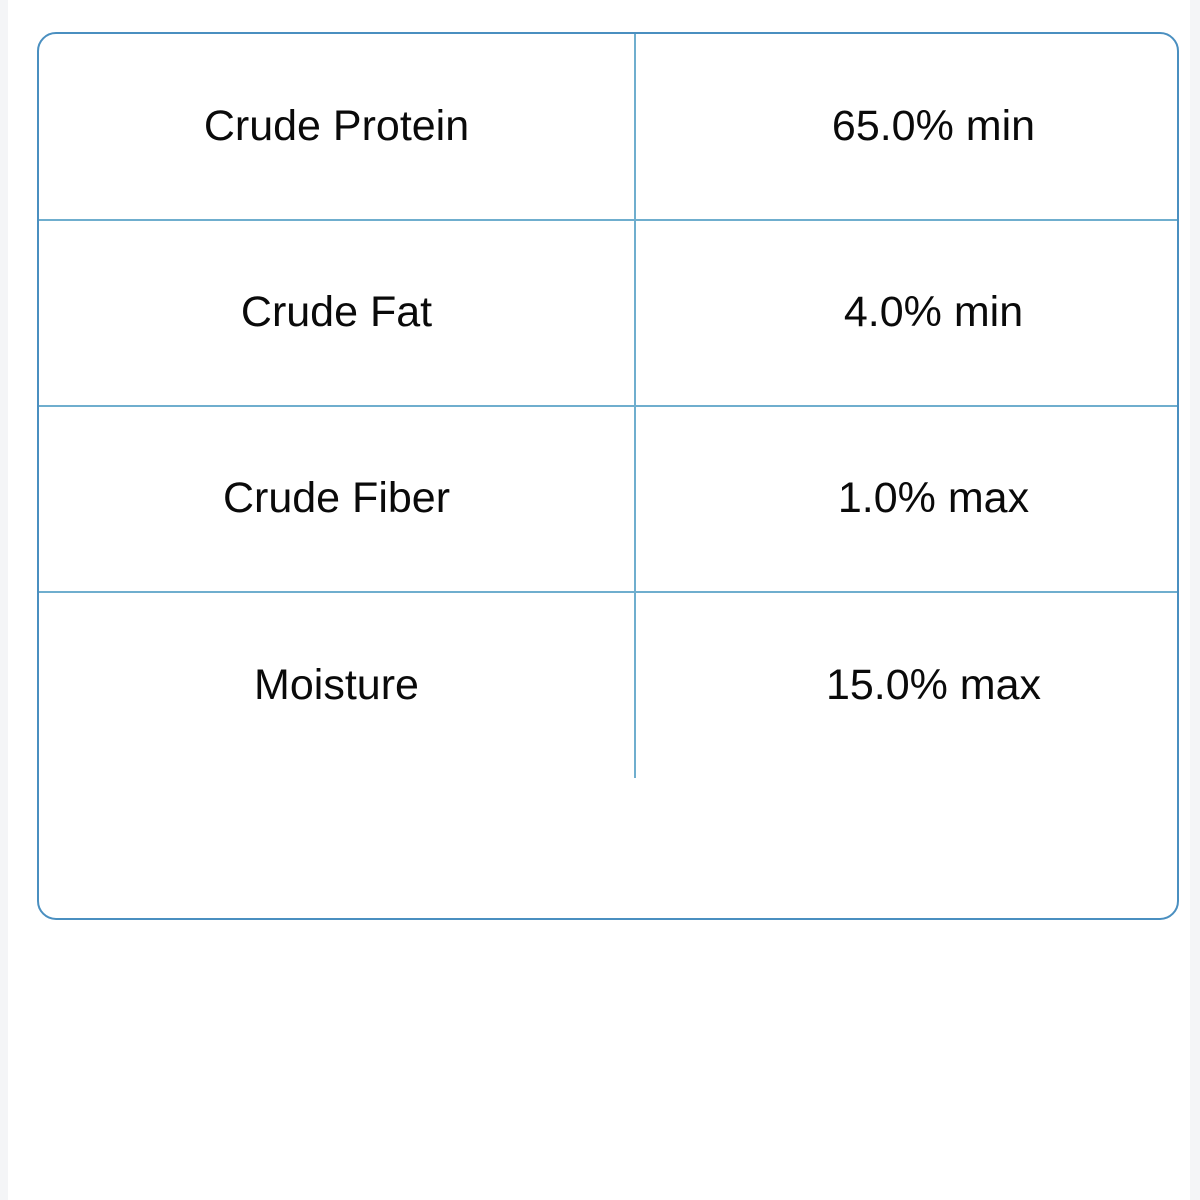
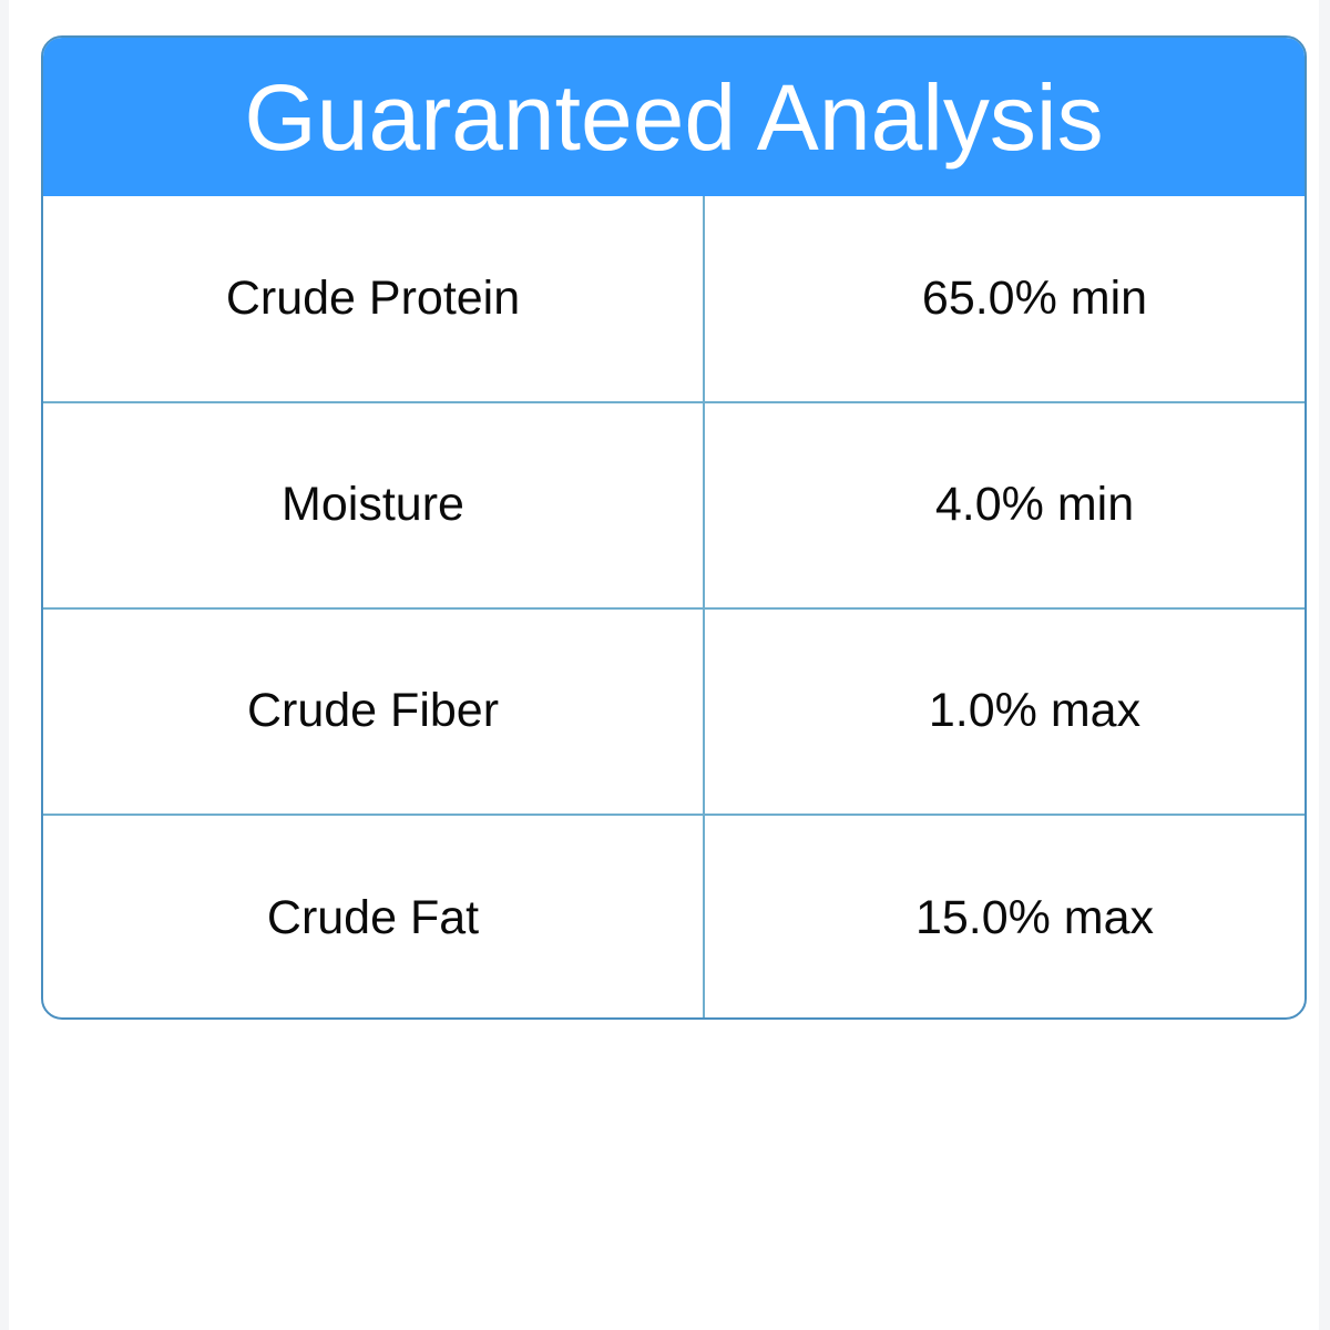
+ Guaranteed Analysis
  Crude Protein	65.0% min
- Crude Fat	4.0% min
+ Moisture	4.0% min
  Crude Fiber	1.0% max
- Moisture	15.0% max
+ Crude Fat	15.0% max
